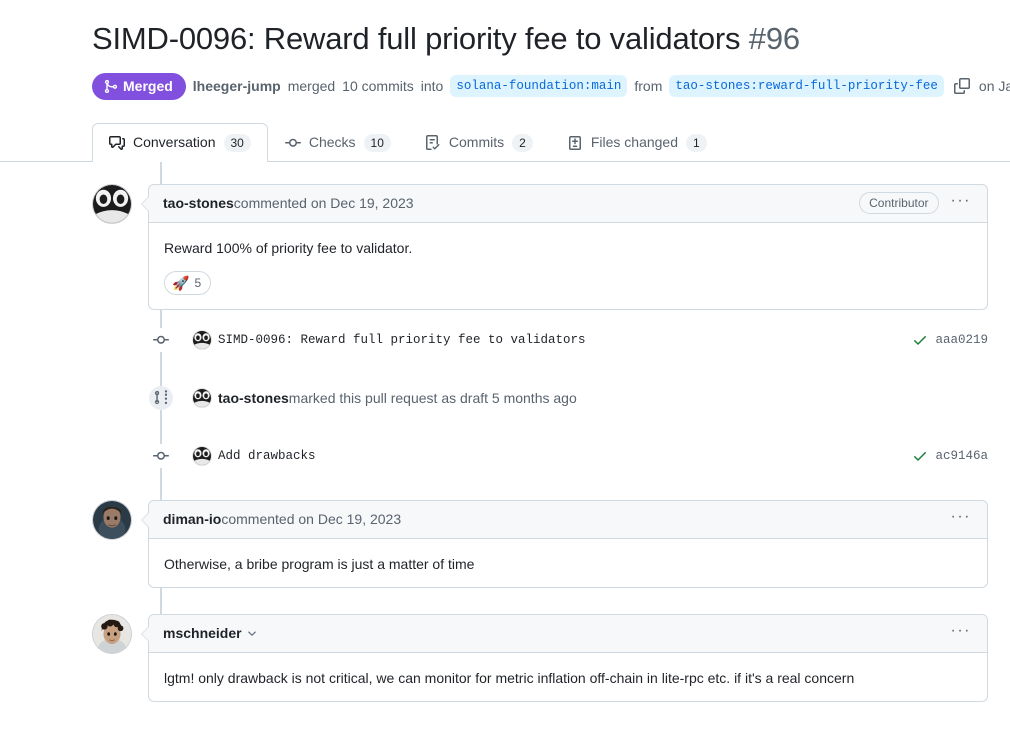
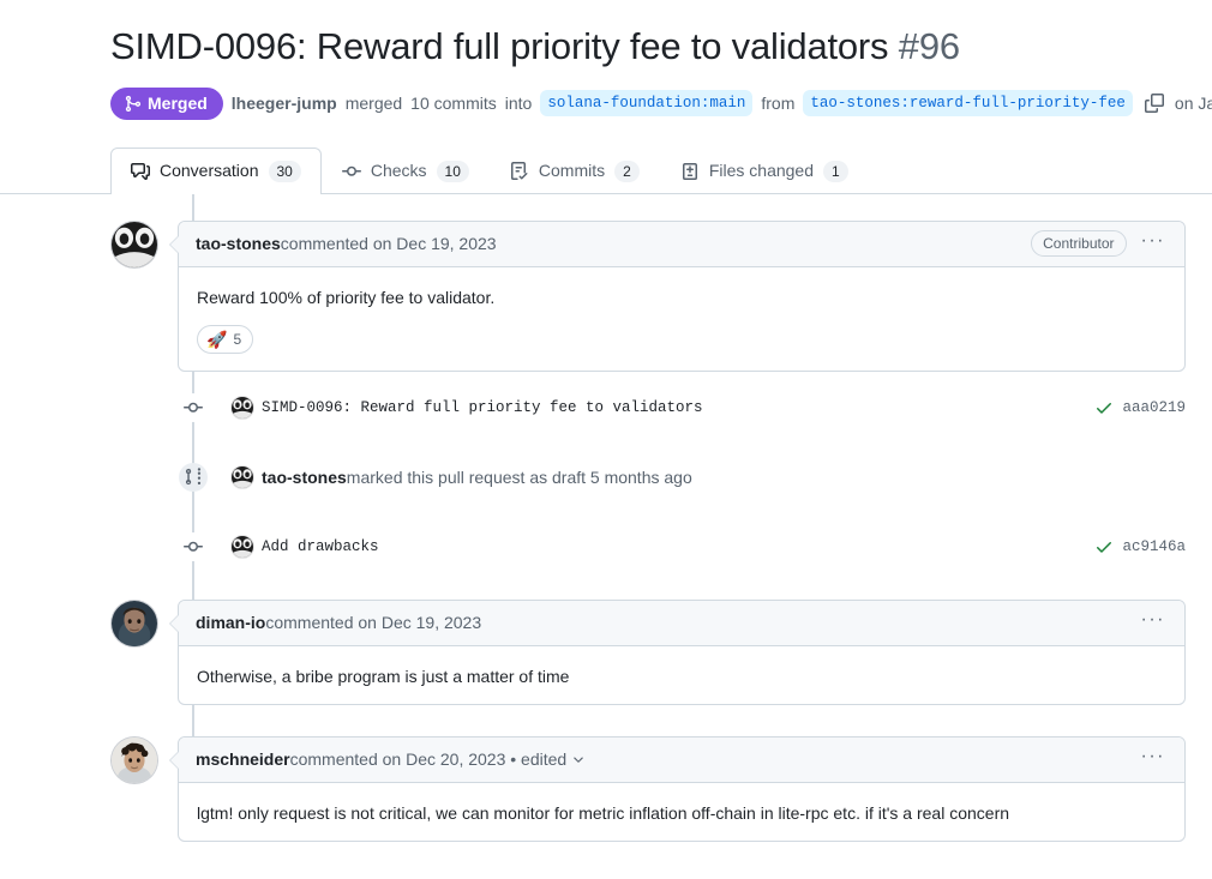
  SIMD-0096: Reward full priority fee to validators #96
  Merged
  lheeger-jump
  merged
  10 commits
  into
  solana-foundation:main
  from
  tao-stones:reward-full-priority-fee
  Conversation
  30
  Checks
  10
  Commits
  2
  Files changed
  1
  tao-stones
  commented on Dec 19, 2023
  Contributor
  ···
  Reward 100% of priority fee to validator.
  🚀
  5
  SIMD-0096: Reward full priority fee to validators
  aaa0219
  tao-stones
  marked this pull request as draft 5 months ago
  Add drawbacks
  ac9146a
  diman-io
  commented on Dec 19, 2023
  ···
  Otherwise, a bribe program is just a matter of time
  mschneider
+ commented on Dec 20, 2023 • edited
  ···
- lgtm! only drawback is not critical, we can monitor for metric inflation off-chain in lite-rpc etc. if it's a real concern
+ lgtm! only request is not critical, we can monitor for metric inflation off-chain in lite-rpc etc. if it's a real concern
